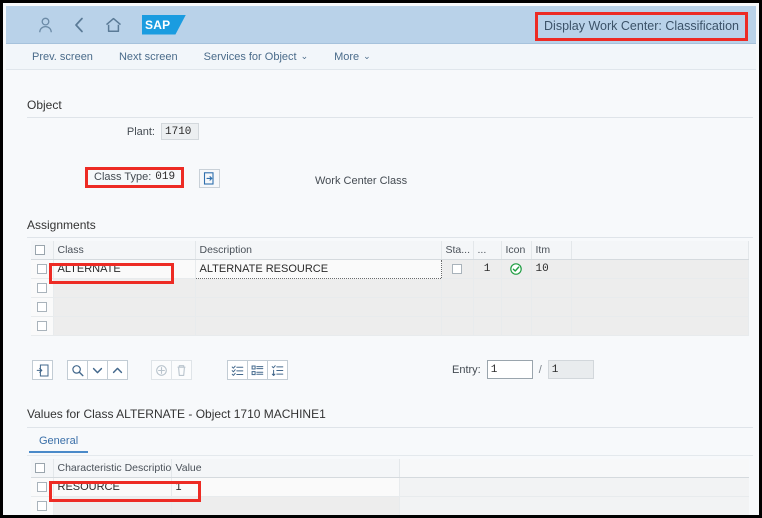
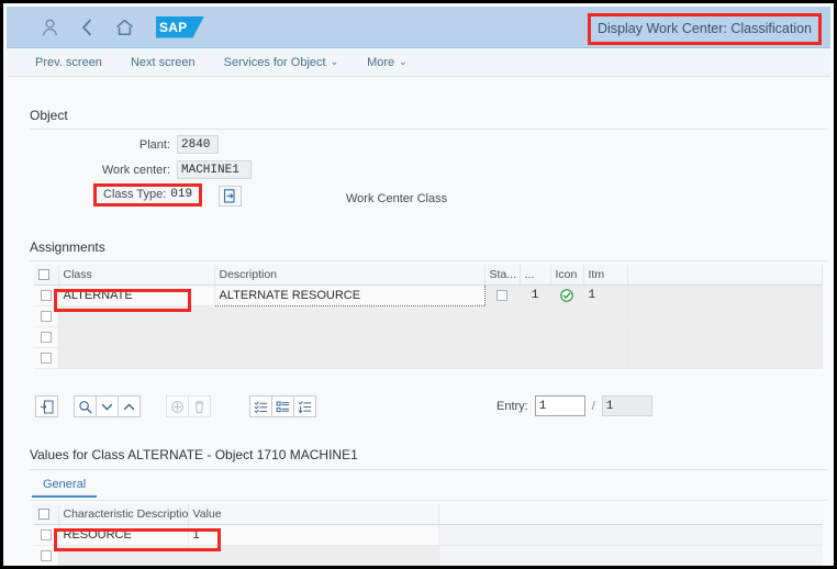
  SAP
  Display Work Center: Classification
  Prev. screen
  Next screen
  Services for Object
  ⌄
  More
  ⌄
  Object
  Plant:
- 1710
+ 2840
+ Work center:
+ MACHINE1
  Class Type:
  019
  Work Center Class
  Assignments
  	Class	Description	Sta...	...	Icon	Itm
- 	ALTERNATE	ALTERNATE RESOURCE		1		10
+ 	ALTERNATE	ALTERNATE RESOURCE		1		1
  Entry:
  1
  /
  1
  Values for Class ALTERNATE - Object 1710 MACHINE1
  General
  	Characteristic Descriptio	Value
  	RESOURCE	1
